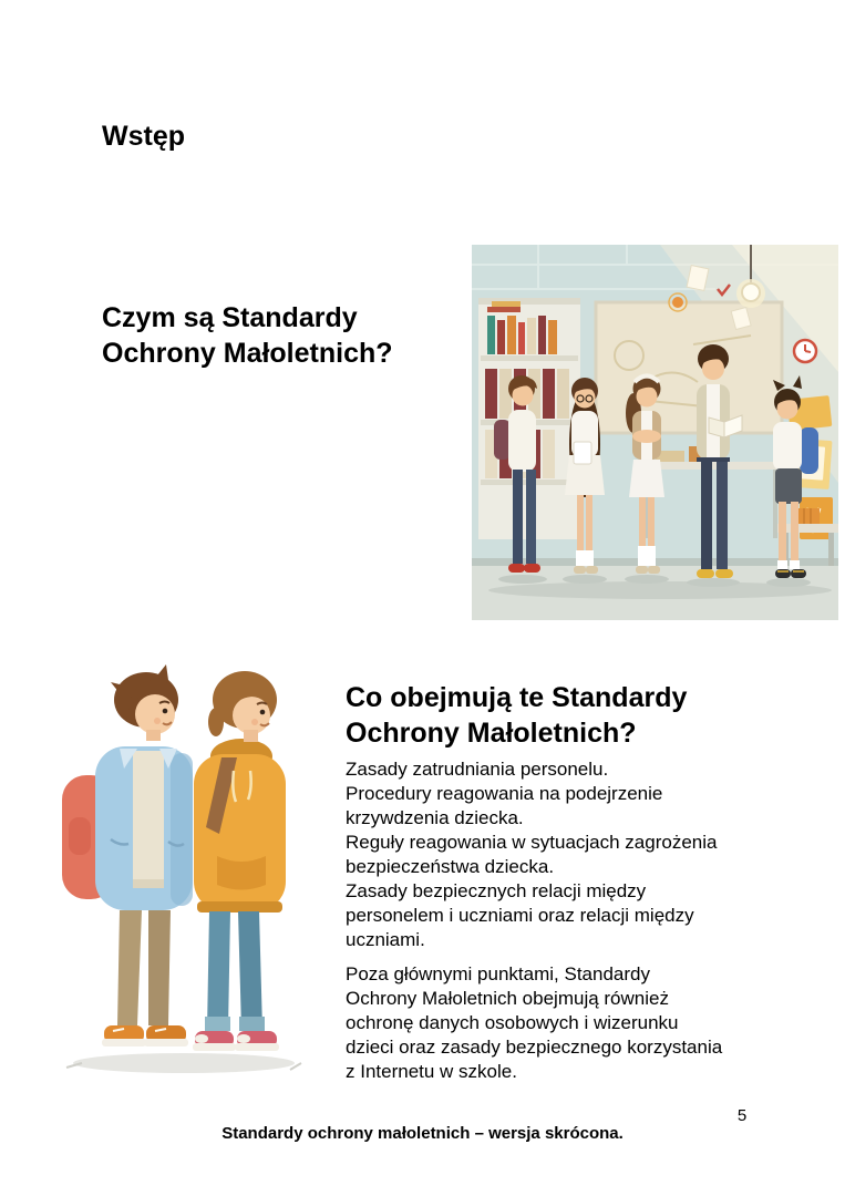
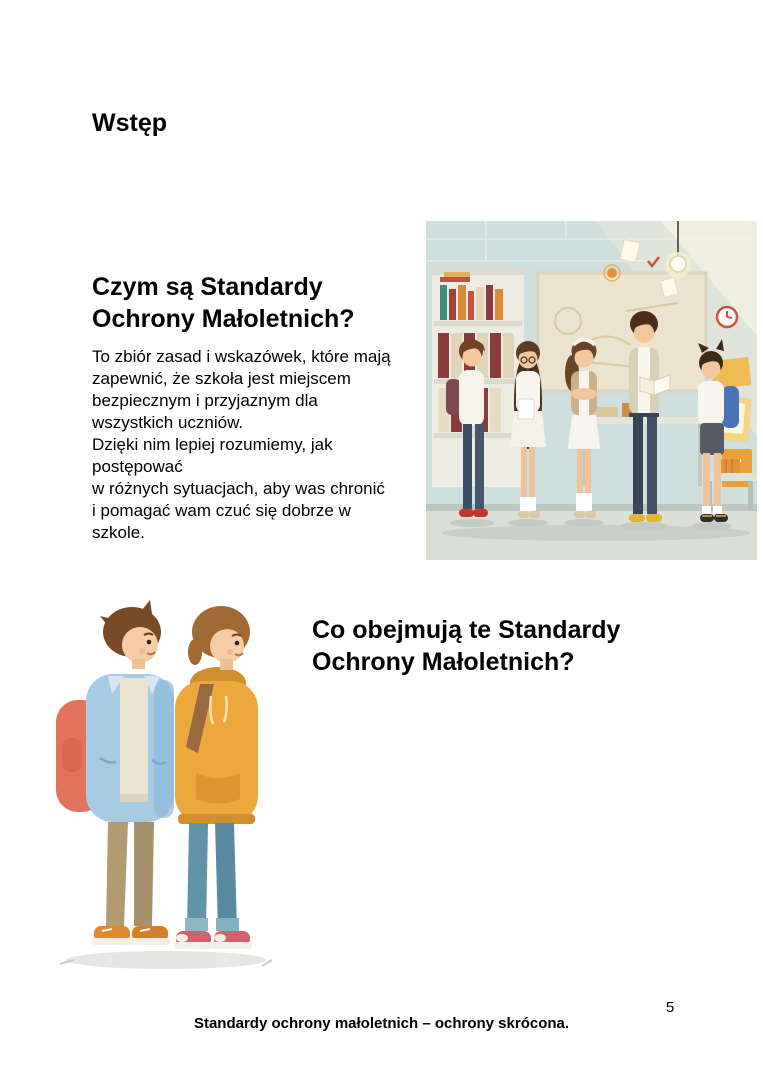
  Wstęp
  Czym są Standardy
  Ochrony Małoletnich?
+ To zbiór zasad i wskazówek, które mają
+ zapewnić, że szkoła jest miejscem
+ bezpiecznym i przyjaznym dla
+ wszystkich uczniów.
+ Dzięki nim lepiej rozumiemy, jak
+ postępować
+ w różnych sytuacjach, aby was chronić
+ i pomagać wam czuć się dobrze w
+ szkole.
  Co obejmują te Standardy
  Ochrony Małoletnich?
- Zasady zatrudniania personelu.
- Procedury reagowania na podejrzenie
- krzywdzenia dziecka.
- Reguły reagowania w sytuacjach zagrożenia
- bezpieczeństwa dziecka.
- Zasady bezpiecznych relacji między
- personelem i uczniami oraz relacji między
- uczniami.
- Poza głównymi punktami, Standardy
- Ochrony Małoletnich obejmują również
- ochronę danych osobowych i wizerunku
- dzieci oraz zasady bezpiecznego korzystania
- z Internetu w szkole.
  5
- Standardy ochrony małoletnich – wersja skrócona.
+ Standardy ochrony małoletnich – ochrony skrócona.
